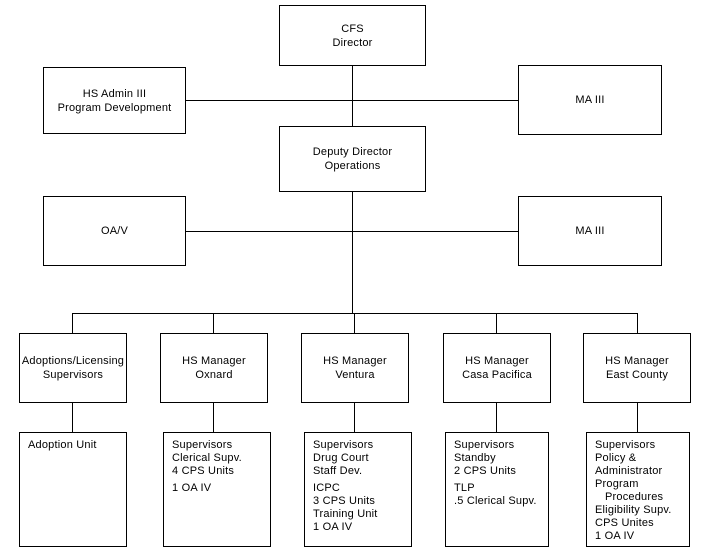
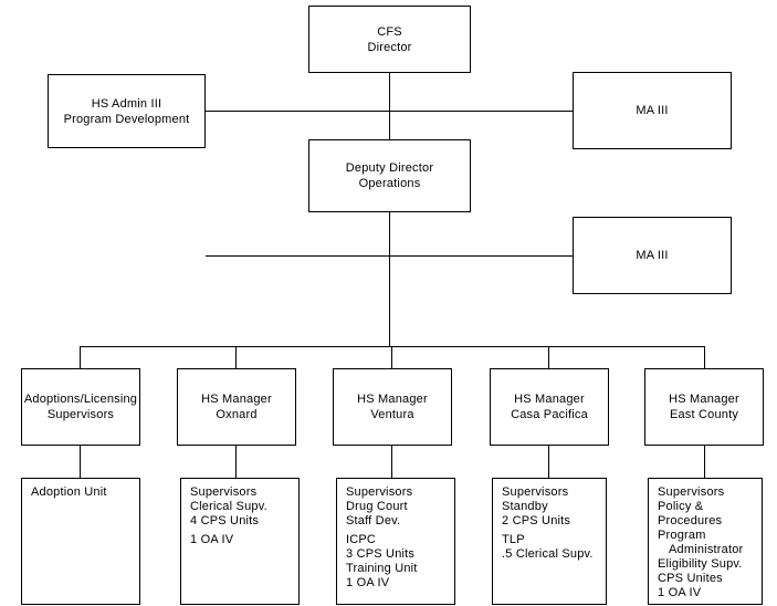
  CFS
  Director
  HS Admin III
  Program Development
  MA III
  Deputy Director
  Operations
- OA/V
  MA III
  Adoptions/Licensing
  Supervisors
  HS Manager
  Oxnard
  HS Manager
  Ventura
  HS Manager
  Casa Pacifica
  HS Manager
  East County
  Adoption Unit
  Supervisors
  Clerical Supv.
  4 CPS Units
  1 OA IV
  Supervisors
  Drug Court
  Staff Dev.
  ICPC
  3 CPS Units
  Training Unit
  1 OA IV
  Supervisors
  Standby
  2 CPS Units
  TLP
  .5 Clerical Supv.
  Supervisors
  Policy &
- Administrator
+ Procedures
  Program
- Procedures
+ Administrator
  Eligibility Supv.
  CPS Unites
  1 OA IV
